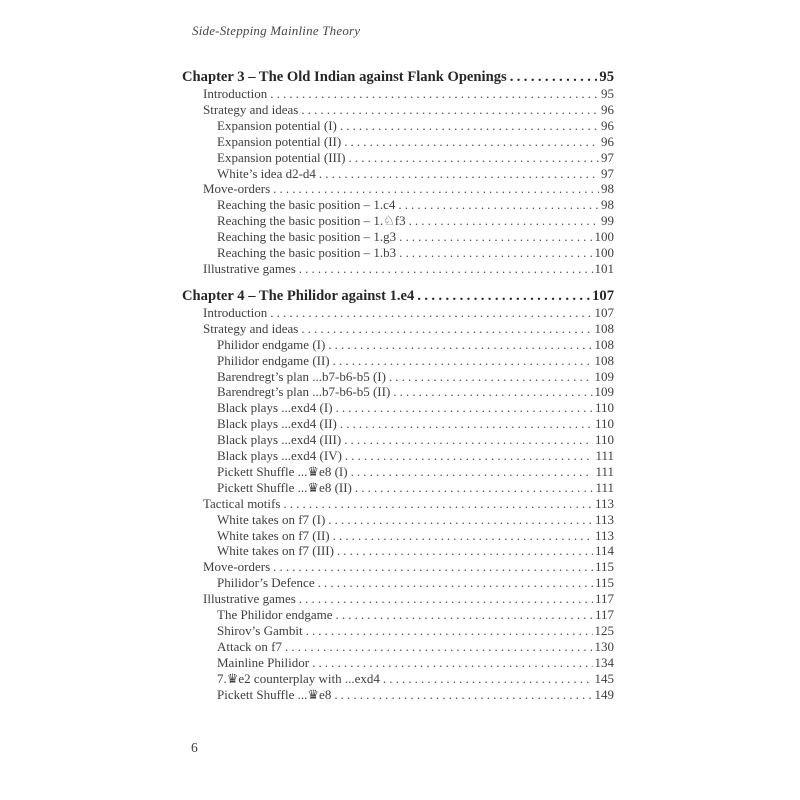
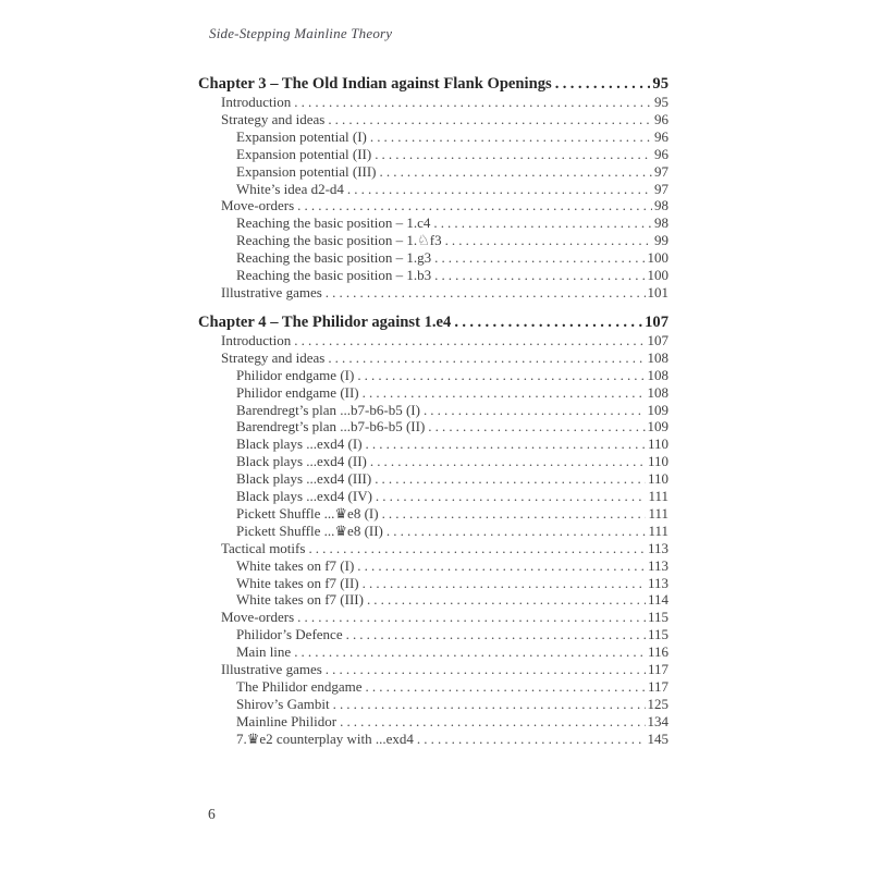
  Side-Stepping Mainline Theory
  Chapter 3 – The Old Indian against Flank Openings
  95
  Introduction
  95
  Strategy and ideas
  96
  Expansion potential (I)
  96
  Expansion potential (II)
  96
  Expansion potential (III)
  97
  White’s idea d2-d4
  97
  Move-orders
  98
  Reaching the basic position – 1.c4
  98
  Reaching the basic position – 1.♘f3
  99
  Reaching the basic position – 1.g3
  100
  Reaching the basic position – 1.b3
  100
  Illustrative games
  101
  Chapter 4 – The Philidor against 1.e4
  107
  Introduction
  107
  Strategy and ideas
  108
  Philidor endgame (I)
  108
  Philidor endgame (II)
  108
  Barendregt’s plan ...b7-b6-b5 (I)
  109
  Barendregt’s plan ...b7-b6-b5 (II)
  109
  Black plays ...exd4 (I)
  110
  Black plays ...exd4 (II)
  110
  Black plays ...exd4 (III)
  110
  Black plays ...exd4 (IV)
  111
  Pickett Shuffle ...♛e8 (I)
  111
  Pickett Shuffle ...♛e8 (II)
  111
  Tactical motifs
  113
  White takes on f7 (I)
  113
  White takes on f7 (II)
  113
  White takes on f7 (III)
  114
  Move-orders
  115
  Philidor’s Defence
  115
+ Main line
+ 116
  Illustrative games
  117
  The Philidor endgame
  117
  Shirov’s Gambit
  125
- Attack on f7
- 130
  Mainline Philidor
  134
  7.♛e2 counterplay with ...exd4
  145
- Pickett Shuffle ...♛e8
- 149
  6
